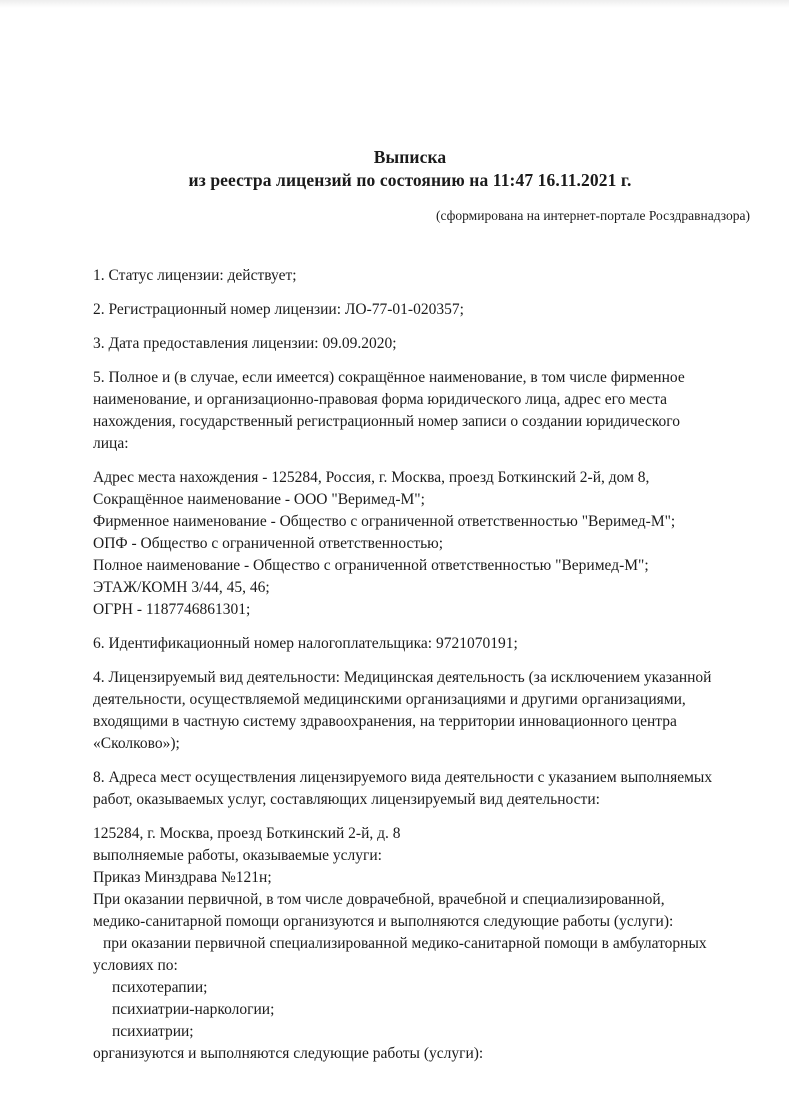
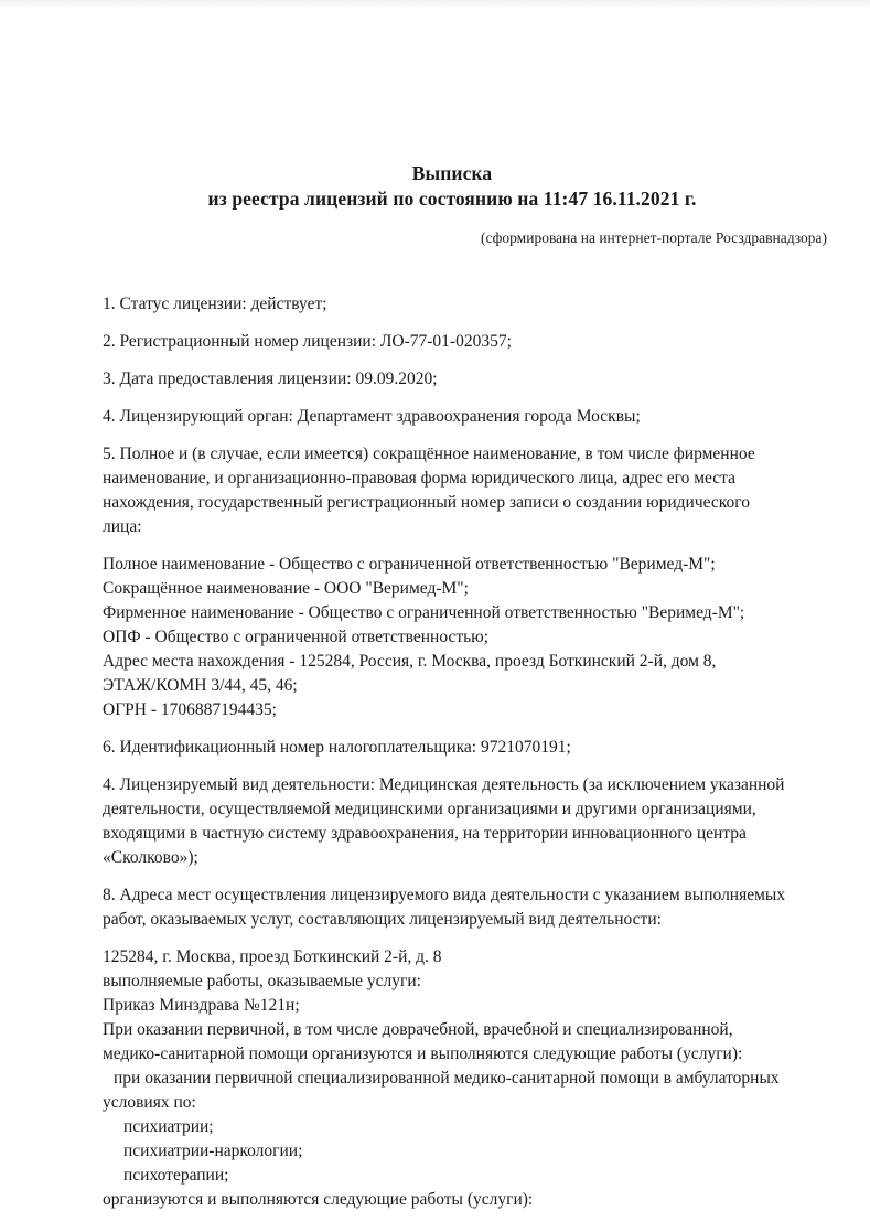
  Выписка
  из реестра лицензий по состоянию на 11:47 16.11.2021 г.
  (сформирована на интернет-портале Росздравнадзора)
  1. Статус лицензии: действует;
  2. Регистрационный номер лицензии: ЛО-77-01-020357;
  3. Дата предоставления лицензии: 09.09.2020;
+ 4. Лицензирующий орган: Департамент здравоохранения города Москвы;
  5. Полное и (в случае, если имеется) сокращённое наименование, в том числе фирменное
  наименование, и организационно-правовая форма юридического лица, адрес его места
  нахождения, государственный регистрационный номер записи о создании юридического лица:
- Адрес места нахождения - 125284, Россия, г. Москва, проезд Боткинский 2-й, дом 8,
+ Полное наименование - Общество с ограниченной ответственностью "Веримед-М";
  Сокращённое наименование - ООО "Веримед-М";
  Фирменное наименование - Общество с ограниченной ответственностью "Веримед-М";
  ОПФ - Общество с ограниченной ответственностью;
- Полное наименование - Общество с ограниченной ответственностью "Веримед-М";
+ Адрес места нахождения - 125284, Россия, г. Москва, проезд Боткинский 2-й, дом 8,
  ЭТАЖ/КОМН 3/44, 45, 46;
- ОГРН - 1187746861301;
+ ОГРН - 1706887194435;
  6. Идентификационный номер налогоплательщика: 9721070191;
  4. Лицензируемый вид деятельности: Медицинская деятельность (за исключением указанной
  деятельности, осуществляемой медицинскими организациями и другими организациями,
  входящими в частную систему здравоохранения, на территории инновационного центра
  «Сколково»);
  8. Адреса мест осуществления лицензируемого вида деятельности с указанием выполняемых
  работ, оказываемых услуг, составляющих лицензируемый вид деятельности:
  125284, г. Москва, проезд Боткинский 2-й, д. 8
  выполняемые работы, оказываемые услуги:
  Приказ Минздрава №121н;
  При оказании первичной, в том числе доврачебной, врачебной и специализированной,
  медико-санитарной помощи организуются и выполняются следующие работы (услуги):
  при оказании первичной специализированной медико-санитарной помощи в амбулаторных
  условиях по:
- психотерапии;
+ психиатрии;
  психиатрии-наркологии;
- психиатрии;
+ психотерапии;
  организуются и выполняются следующие работы (услуги):
